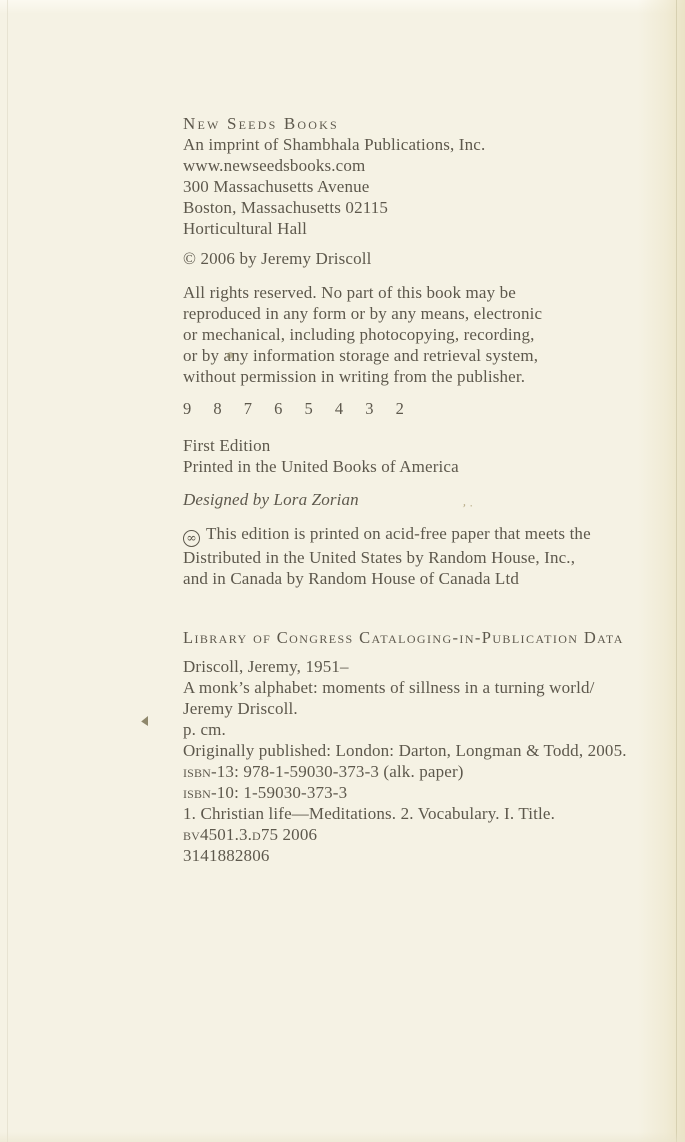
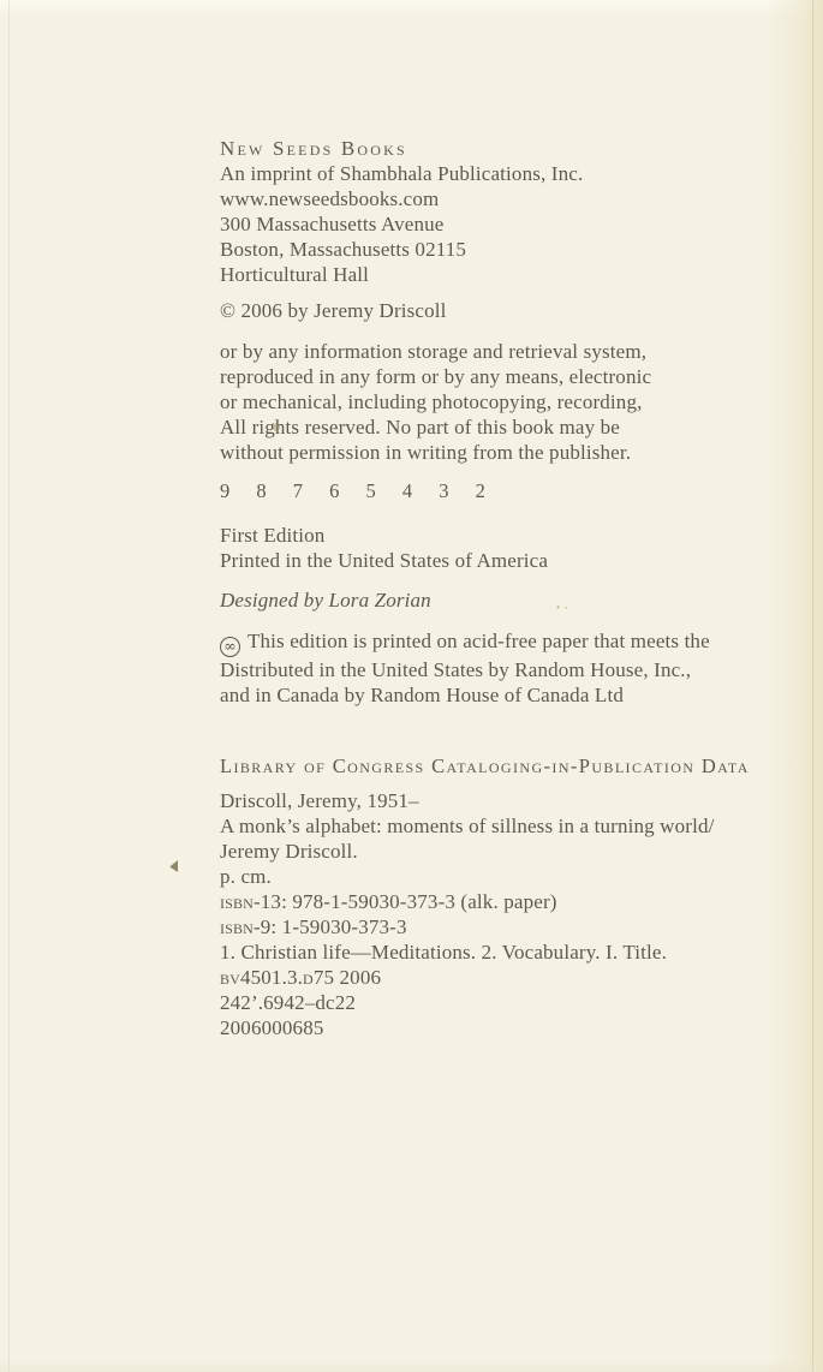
  New Seeds Books
  An imprint of Shambhala Publications, Inc.
  www.newseedsbooks.com
  300 Massachusetts Avenue
  Boston, Massachusetts 02115
  Horticultural Hall
  © 2006 by Jeremy Driscoll
- All rights reserved. No part of this book may be
+ or by any information storage and retrieval system,
  reproduced in any form or by any means, electronic
  or mechanical, including photocopying, recording,
- or by any information storage and retrieval system,
+ All rights reserved. No part of this book may be
  without permission in writing from the publisher.
  9 8 7 6 5 4 3 2
  First Edition
- Printed in the United Books of America
+ Printed in the United States of America
  Designed by Lora Zorian
  ∞ This edition is printed on acid-free paper that meets the
  Distributed in the United States by Random House, Inc.,
  and in Canada by Random House of Canada Ltd
  Library of Congress Cataloging-in-Publication Data
  Driscoll, Jeremy, 1951–
  A monk’s alphabet: moments of sillness in a turning world/
  Jeremy Driscoll.
  p. cm.
- Originally published: London: Darton, Longman & Todd, 2005.
  isbn-13: 978-1-59030-373-3 (alk. paper)
- isbn-10: 1-59030-373-3
+ isbn-9: 1-59030-373-3
  1. Christian life—Meditations. 2. Vocabulary. I. Title.
  bv4501.3.d75 2006
+ 242’.6942–dc22
- 3141882806
+ 2006000685
